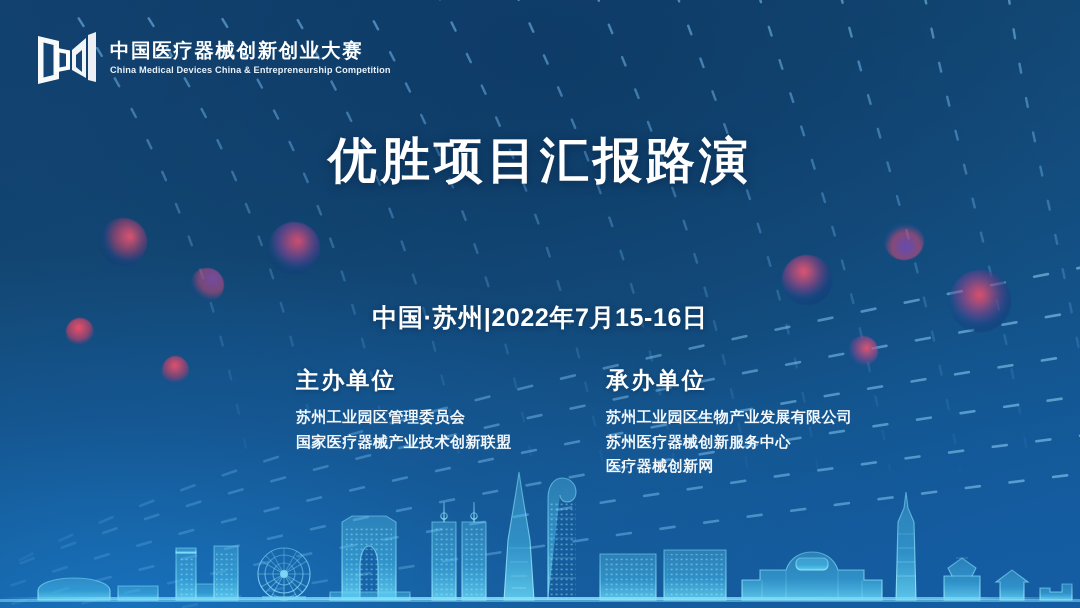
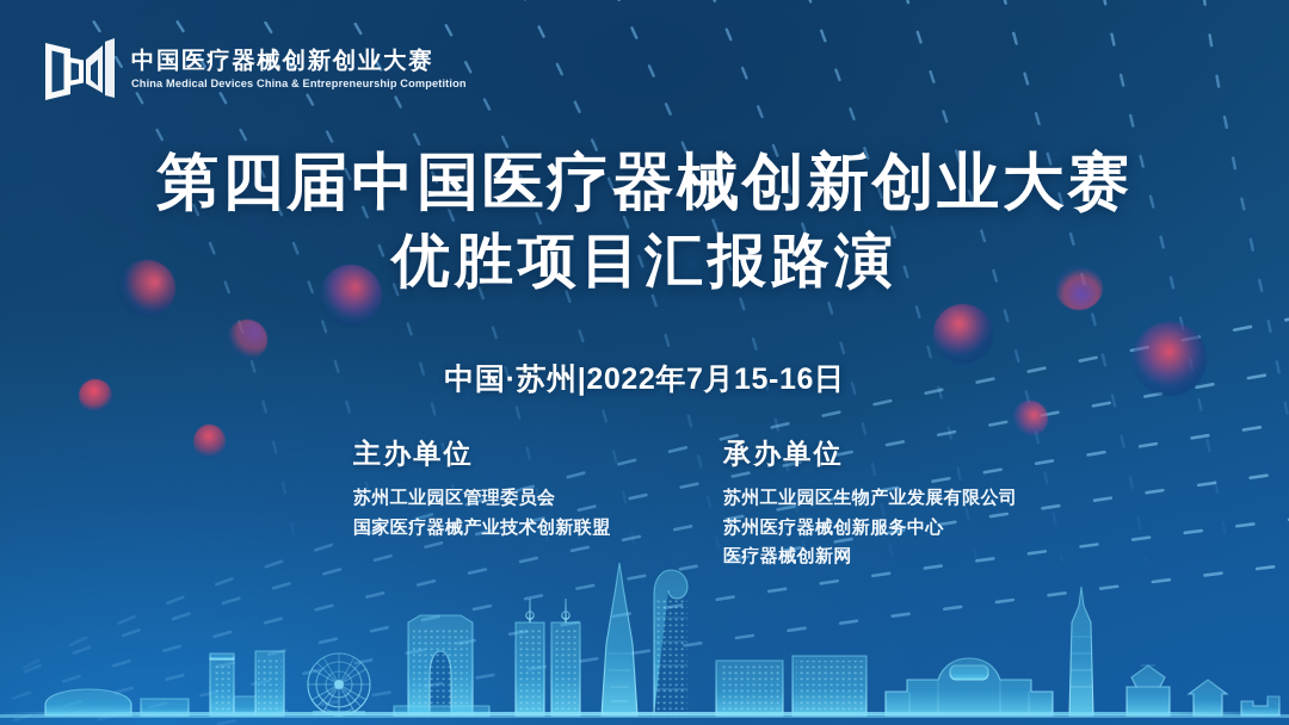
  中国医疗器械创新创业大赛
  China Medical Devices China & Entrepreneurship Competition
+ 第四届中国医疗器械创新创业大赛
  优胜项目汇报路演
  中国·苏州|2022年7月15-16日
  主办单位
  苏州工业园区管理委员会
  国家医疗器械产业技术创新联盟
  承办单位
  苏州工业园区生物产业发展有限公司
  苏州医疗器械创新服务中心
  医疗器械创新网
